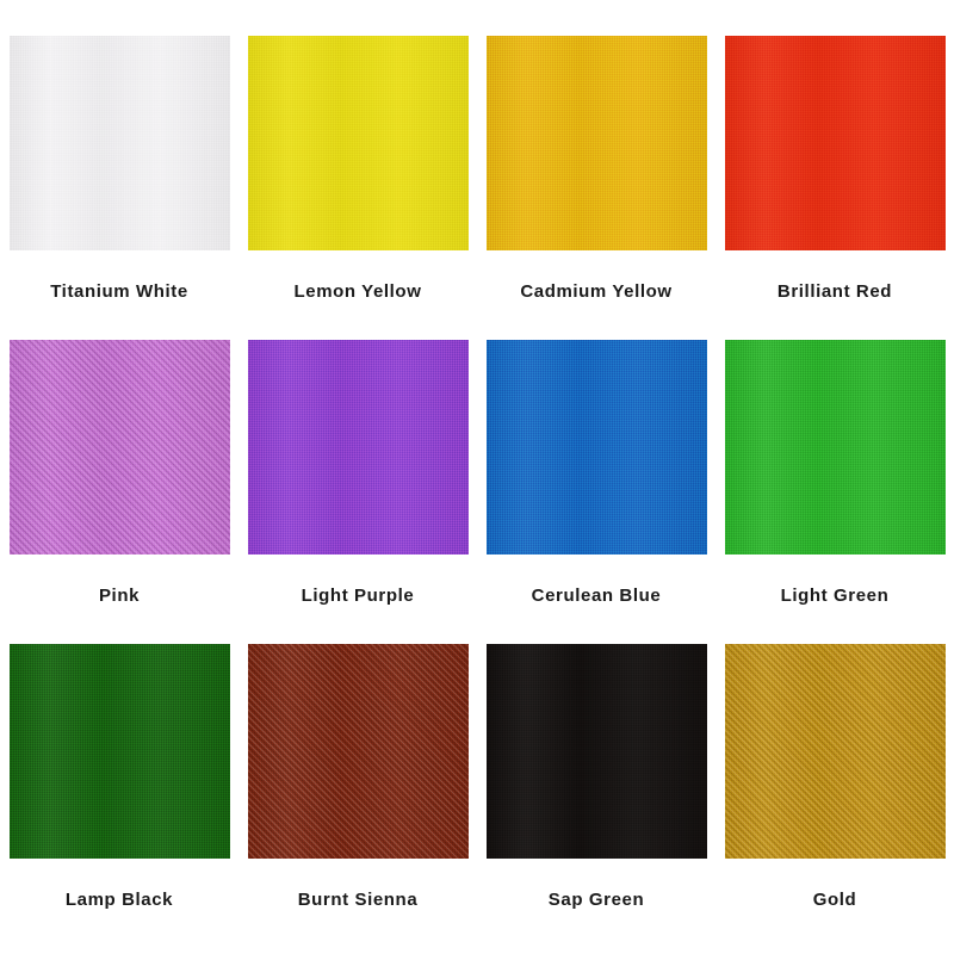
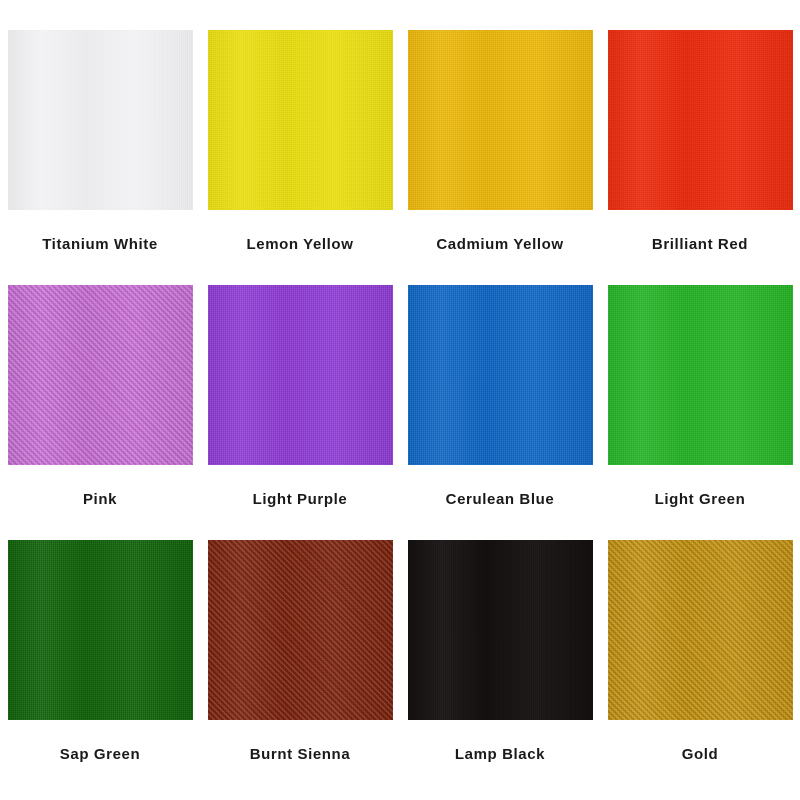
  Titanium White
  Lemon Yellow
  Cadmium Yellow
  Brilliant Red
  Pink
  Light Purple
  Cerulean Blue
  Light Green
- Lamp Black
+ Sap Green
  Burnt Sienna
- Sap Green
+ Lamp Black
  Gold
